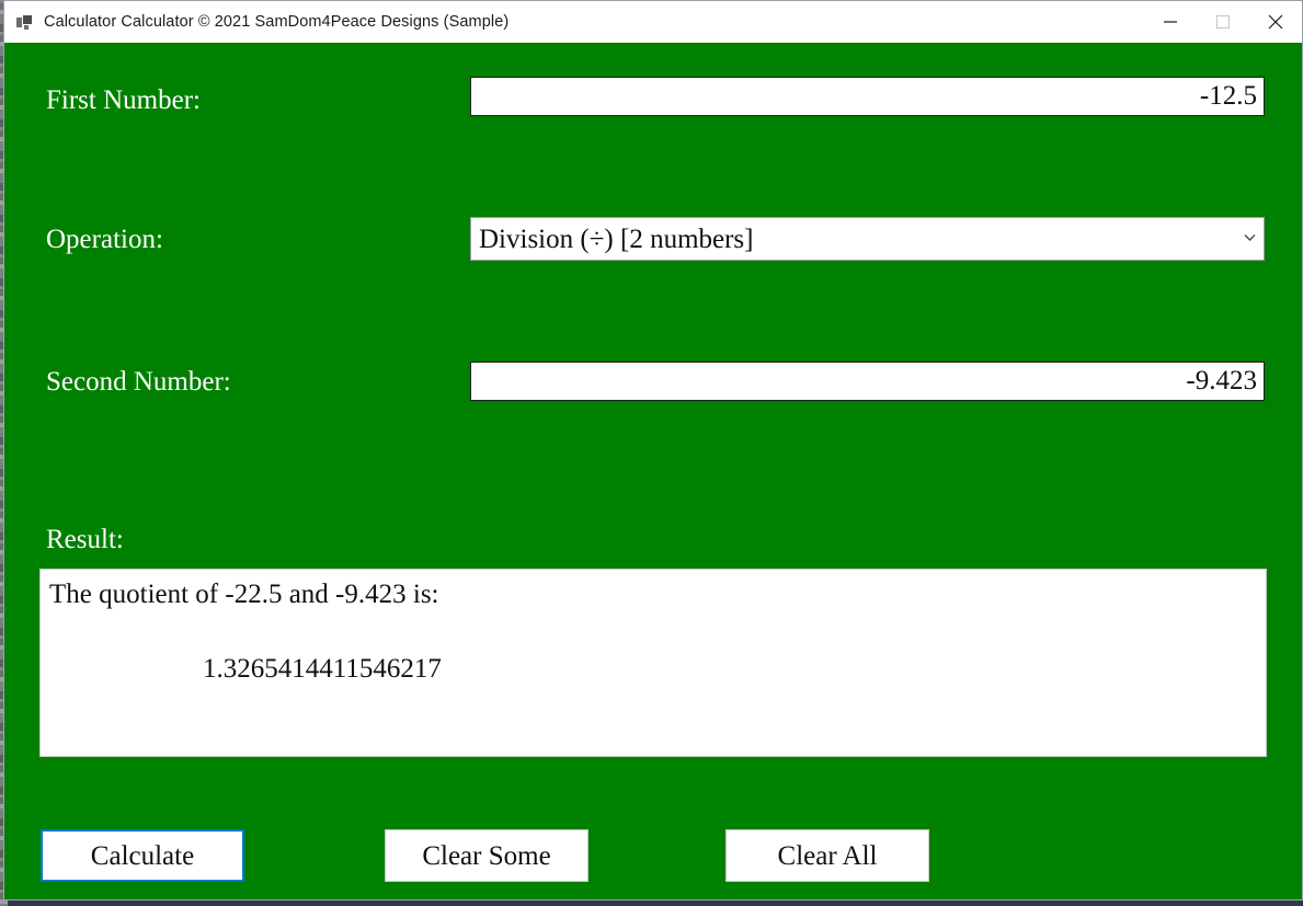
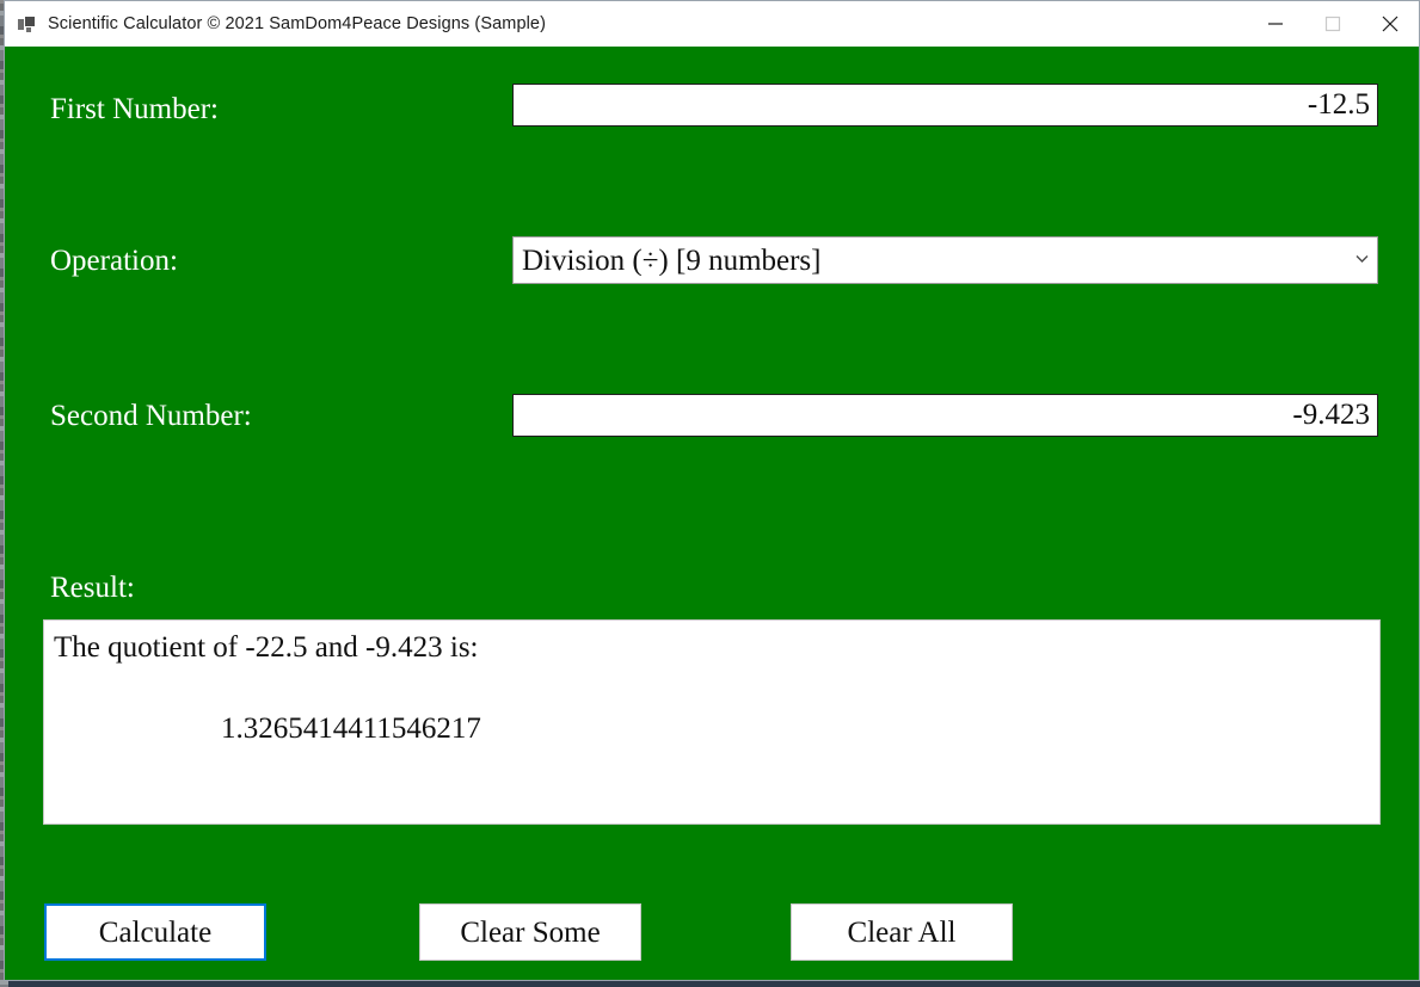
- Calculator Calculator © 2021 SamDom4Peace Designs (Sample)
+ Scientific Calculator © 2021 SamDom4Peace Designs (Sample)
  First Number:
  -12.5
  Operation:
- Division (÷) [2 numbers]
+ Division (÷) [9 numbers]
  Second Number:
  -9.423
  Result:
  The quotient of -22.5 and -9.423 is:
  1.3265414411546217
  Calculate
  Clear Some
  Clear All
